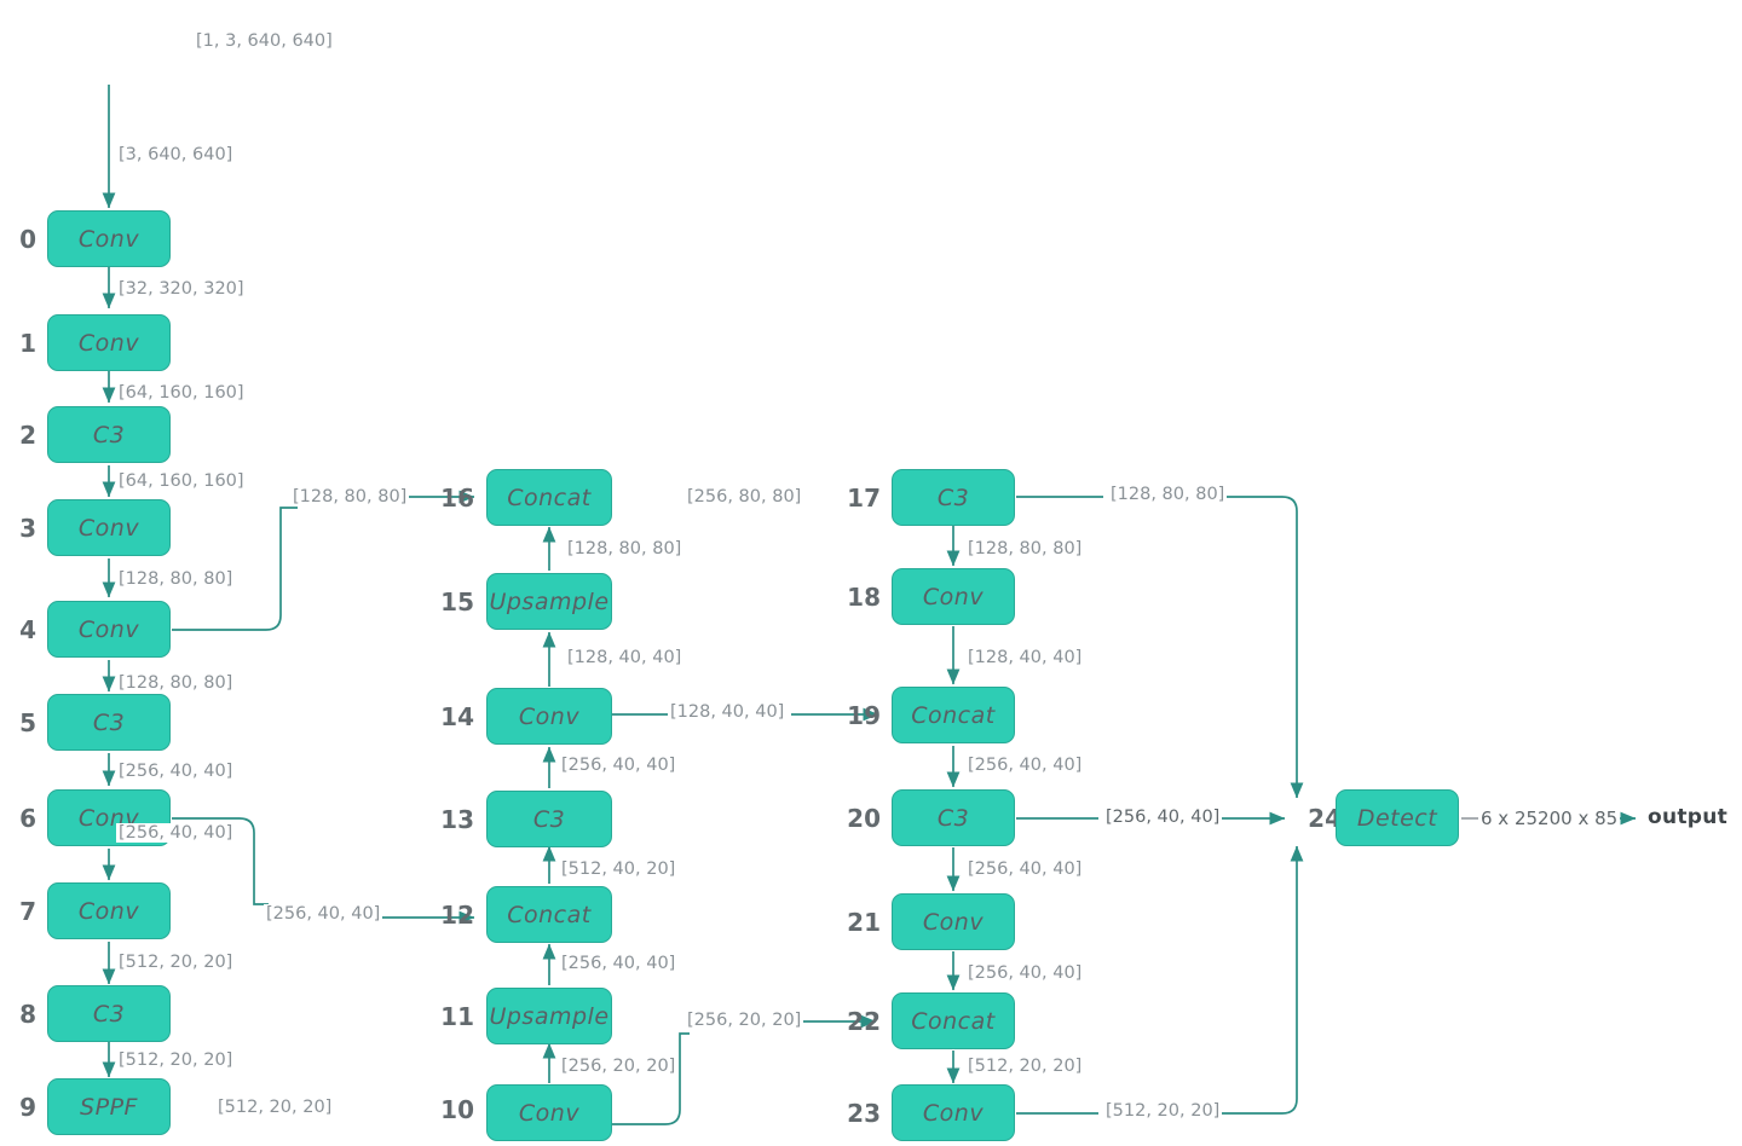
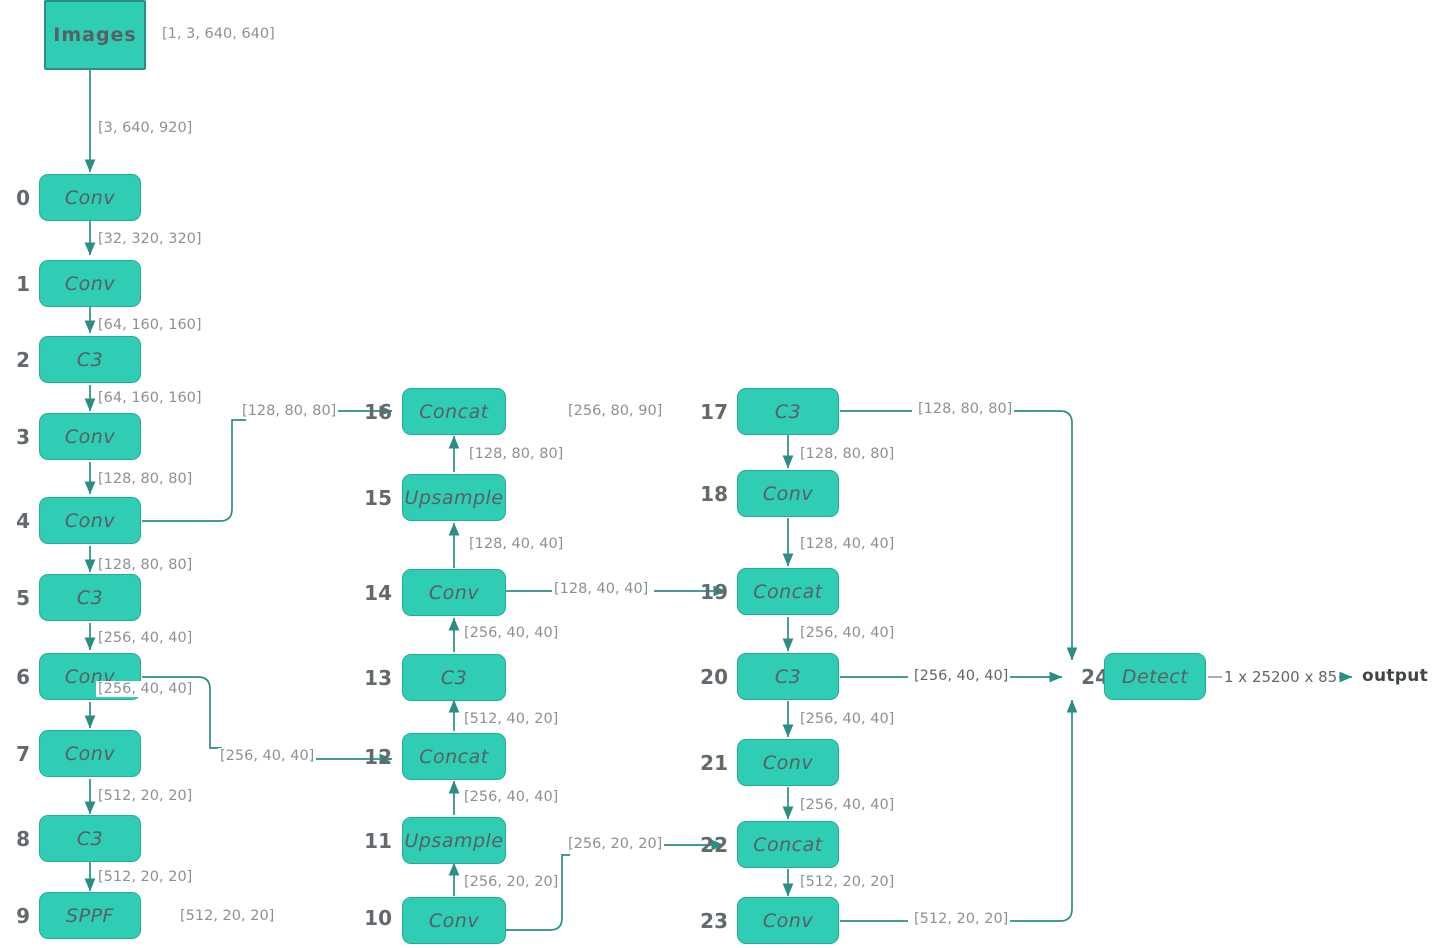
+ Images
  [1, 3, 640, 640]
  0
  Conv
  1
  Conv
  2
  C3
  3
  Conv
  4
  Conv
  5
  C3
  6
  Conv
  7
  Conv
  8
  C3
  9
  SPPF
  10
  Conv
  11
  Upsample
  12
  Concat
  13
  C3
  14
  Conv
  15
  Upsample
  16
  Concat
  17
  C3
  18
  Conv
  19
  Concat
  20
  C3
  21
  Conv
  22
  Concat
  23
  Conv
  24
  Detect
- 6 x 25200 x 85
+ 1 x 25200 x 85
  output
- [3, 640, 640]
+ [3, 640, 920]
  [32, 320, 320]
  [64, 160, 160]
  [64, 160, 160]
  [128, 80, 80]
  [128, 80, 80]
  [256, 40, 40]
  [256, 40, 40]
  [512, 20, 20]
  [512, 20, 20]
  [512, 20, 20]
  [256, 20, 20]
  [256, 40, 40]
  [512, 40, 20]
  [256, 40, 40]
  [128, 40, 40]
  [128, 80, 80]
- [256, 80, 80]
+ [256, 80, 90]
  [128, 80, 80]
  [128, 40, 40]
  [256, 40, 40]
  [256, 40, 40]
  [256, 40, 40]
  [512, 20, 20]
  [128, 80, 80]
  [256, 40, 40]
  [256, 20, 20]
  [128, 40, 40]
  [128, 80, 80]
  [256, 40, 40]
  [512, 20, 20]
